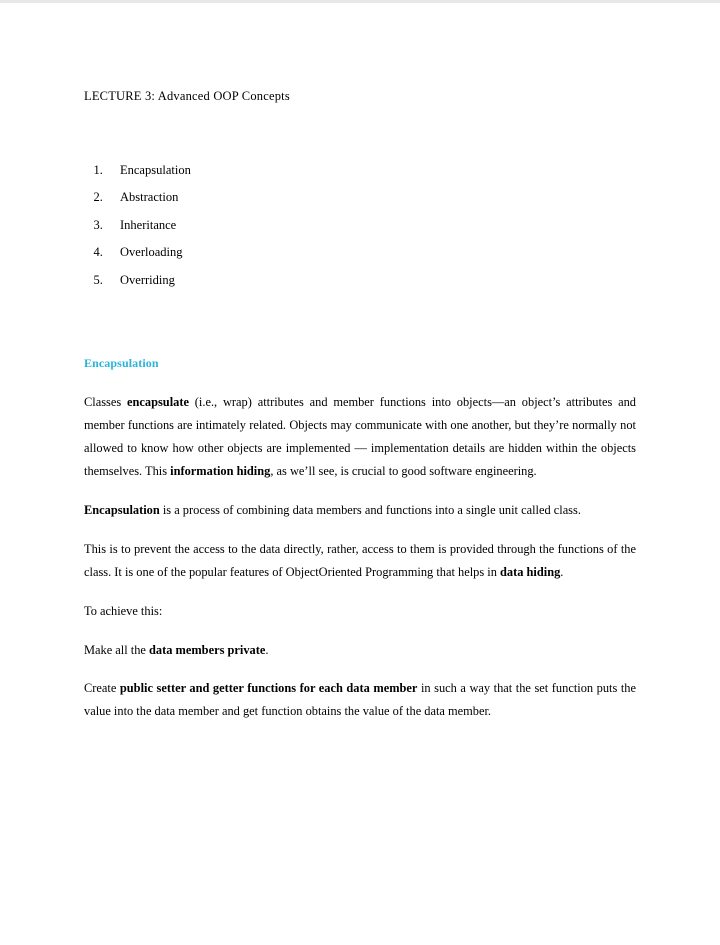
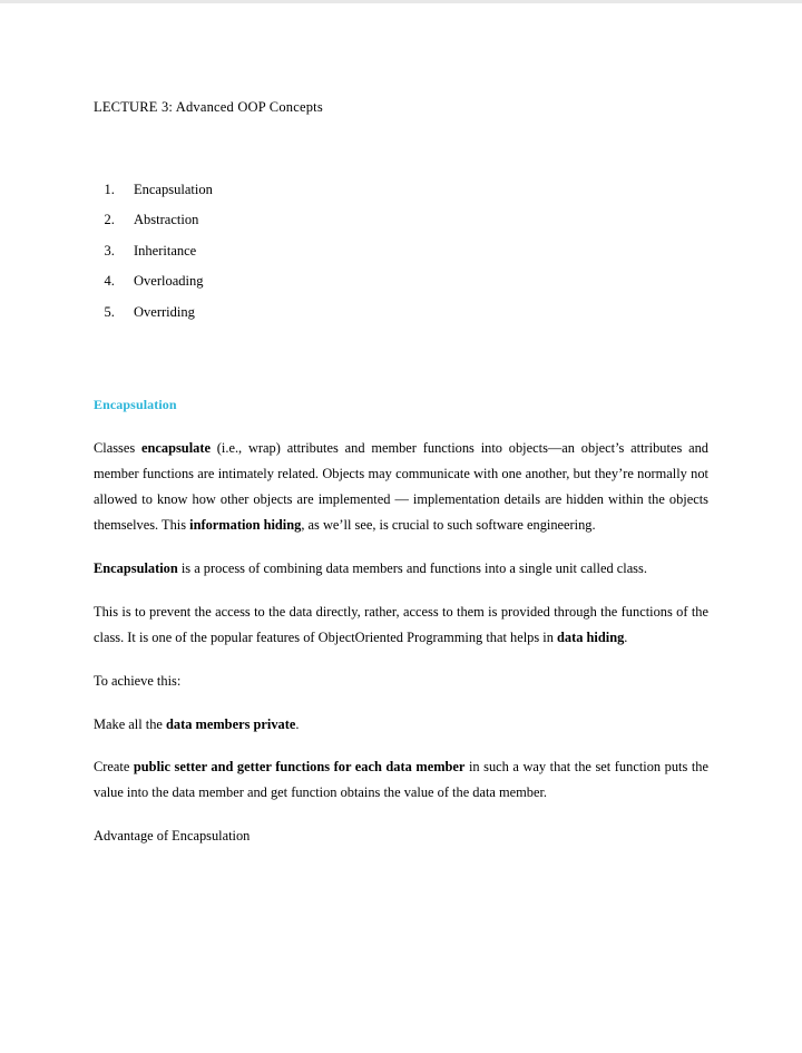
  LECTURE 3: Advanced OOP Concepts
  Encapsulation
  Abstraction
  Inheritance
  Overloading
  Overriding
  Encapsulation
- Classes encapsulate (i.e., wrap) attributes and member functions into objects—an object’s attributes and member functions are intimately related. Objects may communicate with one another, but they’re normally not allowed to know how other objects are implemented — implementation details are hidden within the objects themselves. This information hiding, as we’ll see, is crucial to good software engineering.
+ Classes encapsulate (i.e., wrap) attributes and member functions into objects—an object’s attributes and member functions are intimately related. Objects may communicate with one another, but they’re normally not allowed to know how other objects are implemented — implementation details are hidden within the objects themselves. This information hiding, as we’ll see, is crucial to such software engineering.
  Encapsulation is a process of combining data members and functions into a single unit called class.
  This is to prevent the access to the data directly, rather, access to them is provided through the functions of the class. It is one of the popular features of ObjectOriented Programming that helps in data hiding.
  To achieve this:
  Make all the data members private.
  Create public setter and getter functions for each data member in such a way that the set function puts the value into the data member and get function obtains the value of the data member.
+ Advantage of Encapsulation
